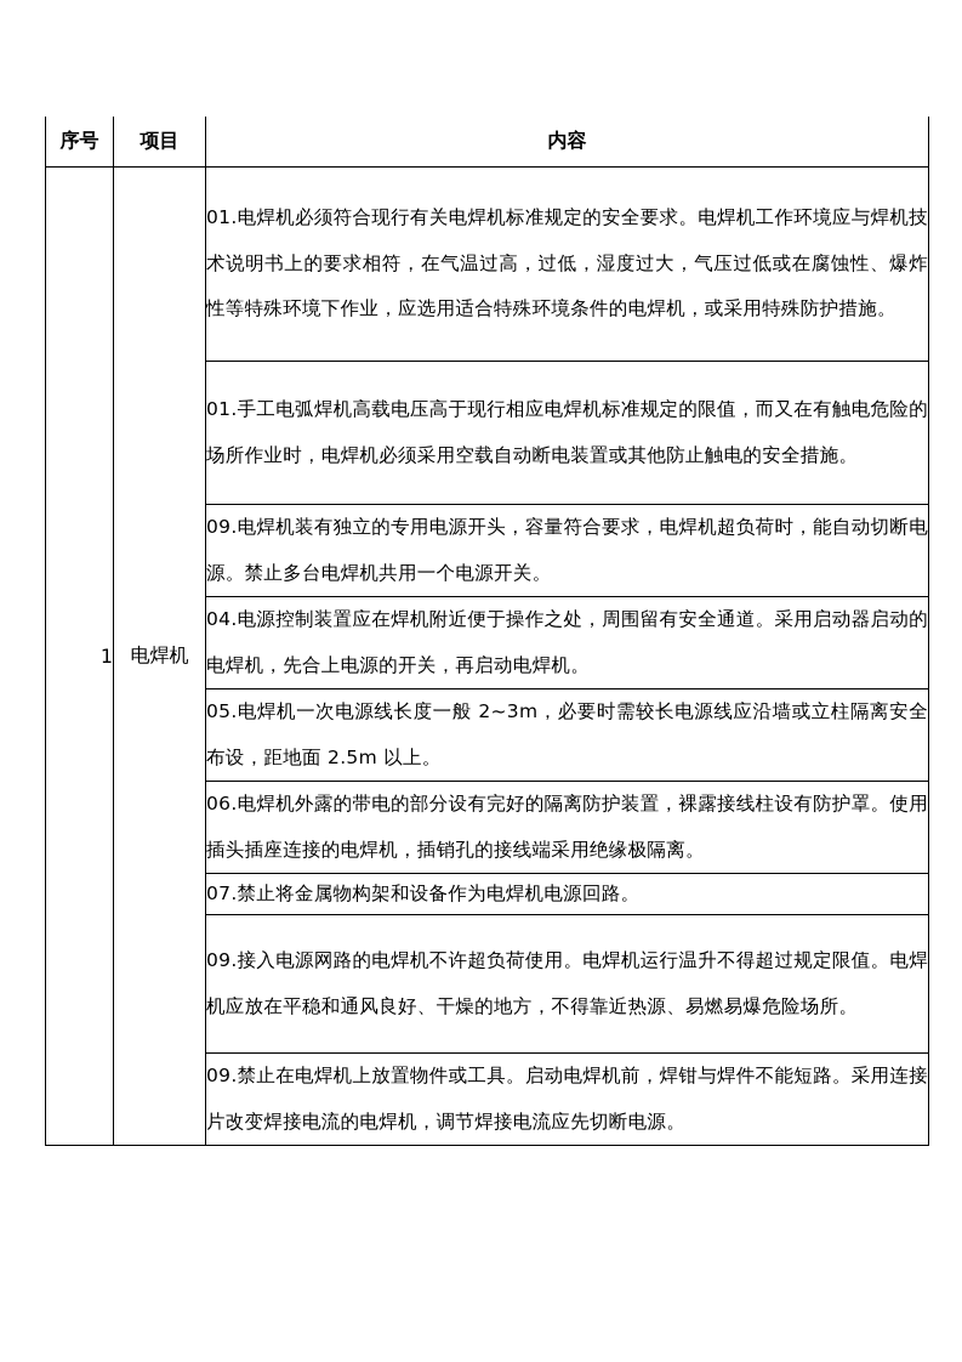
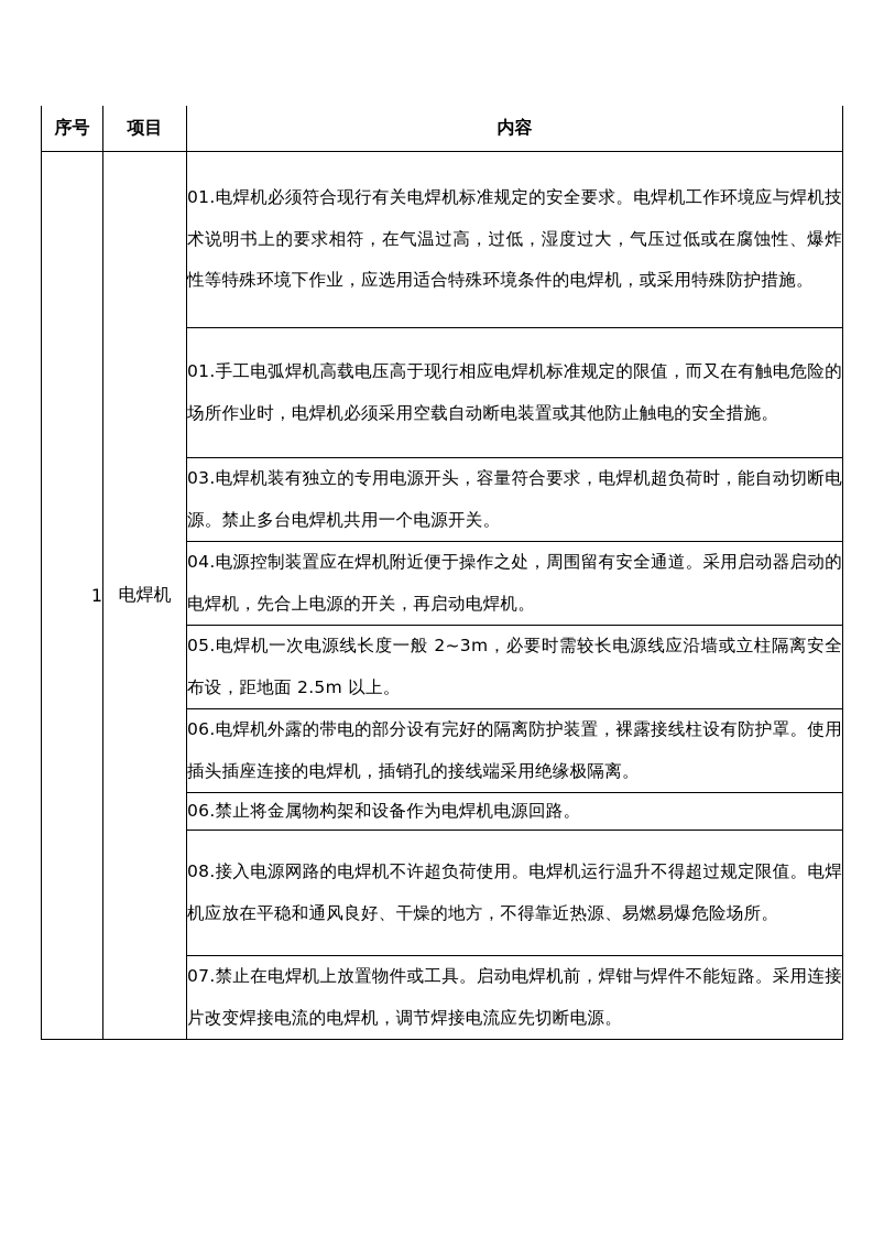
  序号	项目	内容
  1	电焊机	01.电焊机必须符合现行有关电焊机标准规定的安全要求。电焊机工作环境应与焊机技术说明书上的要求相符，在气温过高，过低，湿度过大，气压过低或在腐蚀性、爆炸性等特殊环境下作业，应选用适合特殊环境条件的电焊机，或采用特殊防护措施。
  01.手工电弧焊机高载电压高于现行相应电焊机标准规定的限值，而又在有触电危险的场所作业时，电焊机必须采用空载自动断电装置或其他防止触电的安全措施。
- 09.电焊机装有独立的专用电源开头，容量符合要求，电焊机超负荷时，能自动切断电源。禁止多台电焊机共用一个电源开关。
+ 03.电焊机装有独立的专用电源开头，容量符合要求，电焊机超负荷时，能自动切断电源。禁止多台电焊机共用一个电源开关。
  04.电源控制装置应在焊机附近便于操作之处，周围留有安全通道。采用启动器启动的电焊机，先合上电源的开关，再启动电焊机。
  05.电焊机一次电源线长度一般 2~3m，必要时需较长电源线应沿墙或立柱隔离安全布设，距地面 2.5m 以上。
  06.电焊机外露的带电的部分设有完好的隔离防护装置，裸露接线柱设有防护罩。使用插头插座连接的电焊机，插销孔的接线端采用绝缘极隔离。
- 07.禁止将金属物构架和设备作为电焊机电源回路。
+ 06.禁止将金属物构架和设备作为电焊机电源回路。
- 09.接入电源网路的电焊机不许超负荷使用。电焊机运行温升不得超过规定限值。电焊机应放在平稳和通风良好、干燥的地方，不得靠近热源、易燃易爆危险场所。
+ 08.接入电源网路的电焊机不许超负荷使用。电焊机运行温升不得超过规定限值。电焊机应放在平稳和通风良好、干燥的地方，不得靠近热源、易燃易爆危险场所。
- 09.禁止在电焊机上放置物件或工具。启动电焊机前，焊钳与焊件不能短路。采用连接片改变焊接电流的电焊机，调节焊接电流应先切断电源。
+ 07.禁止在电焊机上放置物件或工具。启动电焊机前，焊钳与焊件不能短路。采用连接片改变焊接电流的电焊机，调节焊接电流应先切断电源。
